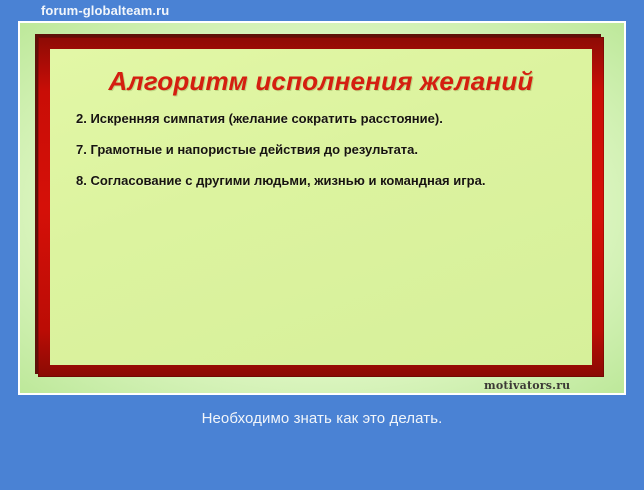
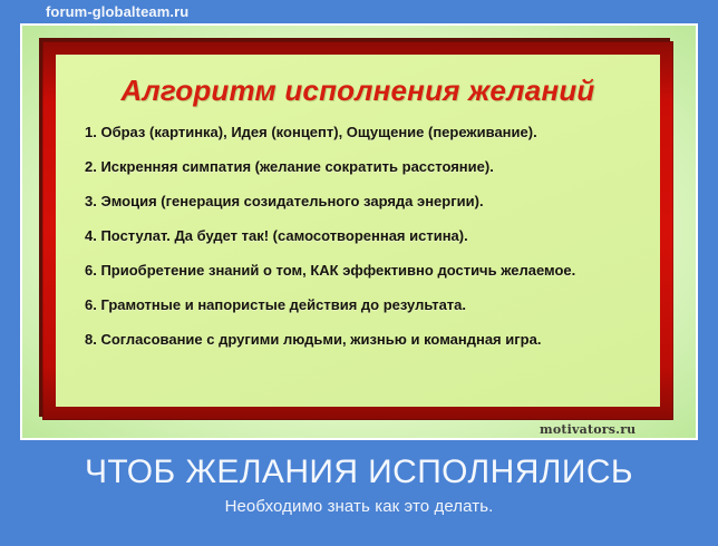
  forum-globalteam.ru
  Алгоритм исполнения желаний
+ 1. Образ (картинка), Идея (концепт), Ощущение (переживание).
  2. Искренняя симпатия (желание сократить расстояние).
+ 3. Эмоция (генерация созидательного заряда энергии).
+ 4. Постулат. Да будет так! (самосотворенная истина).
+ 6. Приобретение знаний о том, КАК эффективно достичь желаемое.
- 7. Грамотные и напористые действия до результата.
+ 6. Грамотные и напористые действия до результата.
  8. Согласование с другими людьми, жизнью и командная игра.
  motivators.ru
+ ЧТОБ ЖЕЛАНИЯ ИСПОЛНЯЛИСЬ
  Необходимо знать как это делать.
